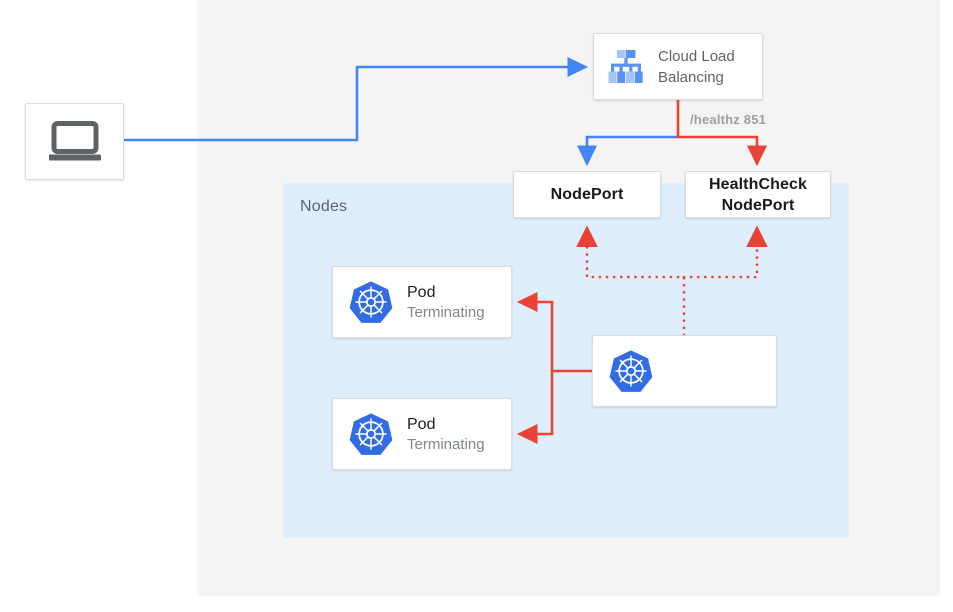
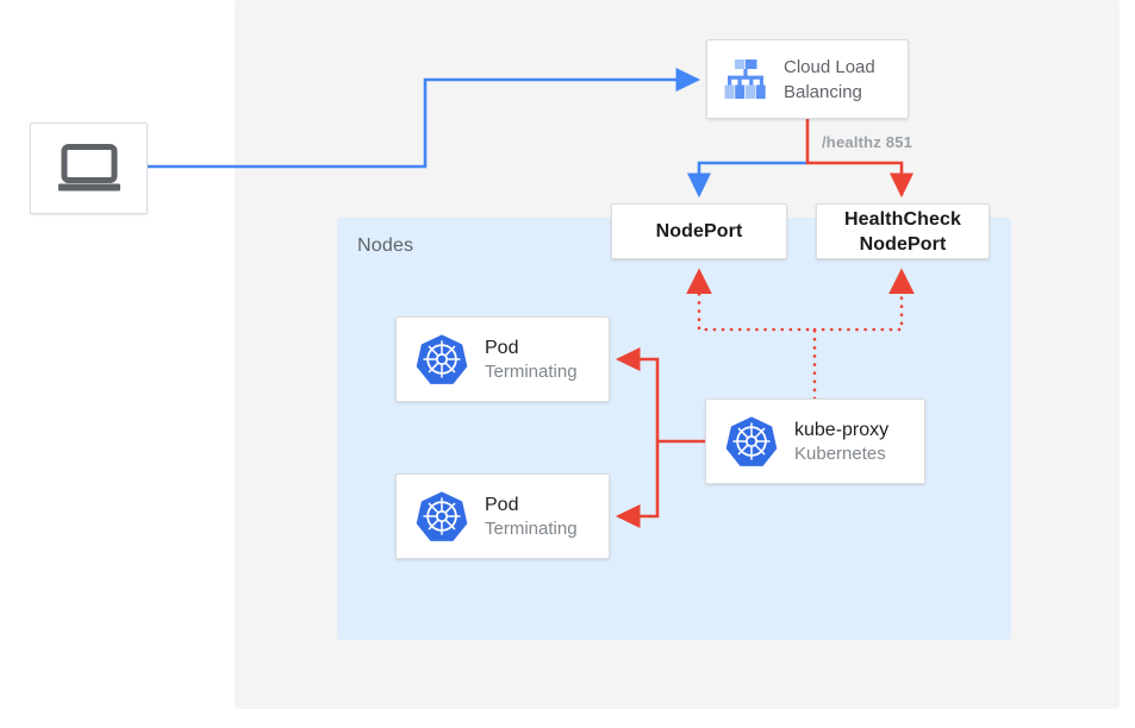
  Nodes
  Cloud Load
  Balancing
  NodePort
  HealthCheck
  NodePort
  /healthz 851
  Pod
  Terminating
  Pod
  Terminating
+ kube-proxy
+ Kubernetes
